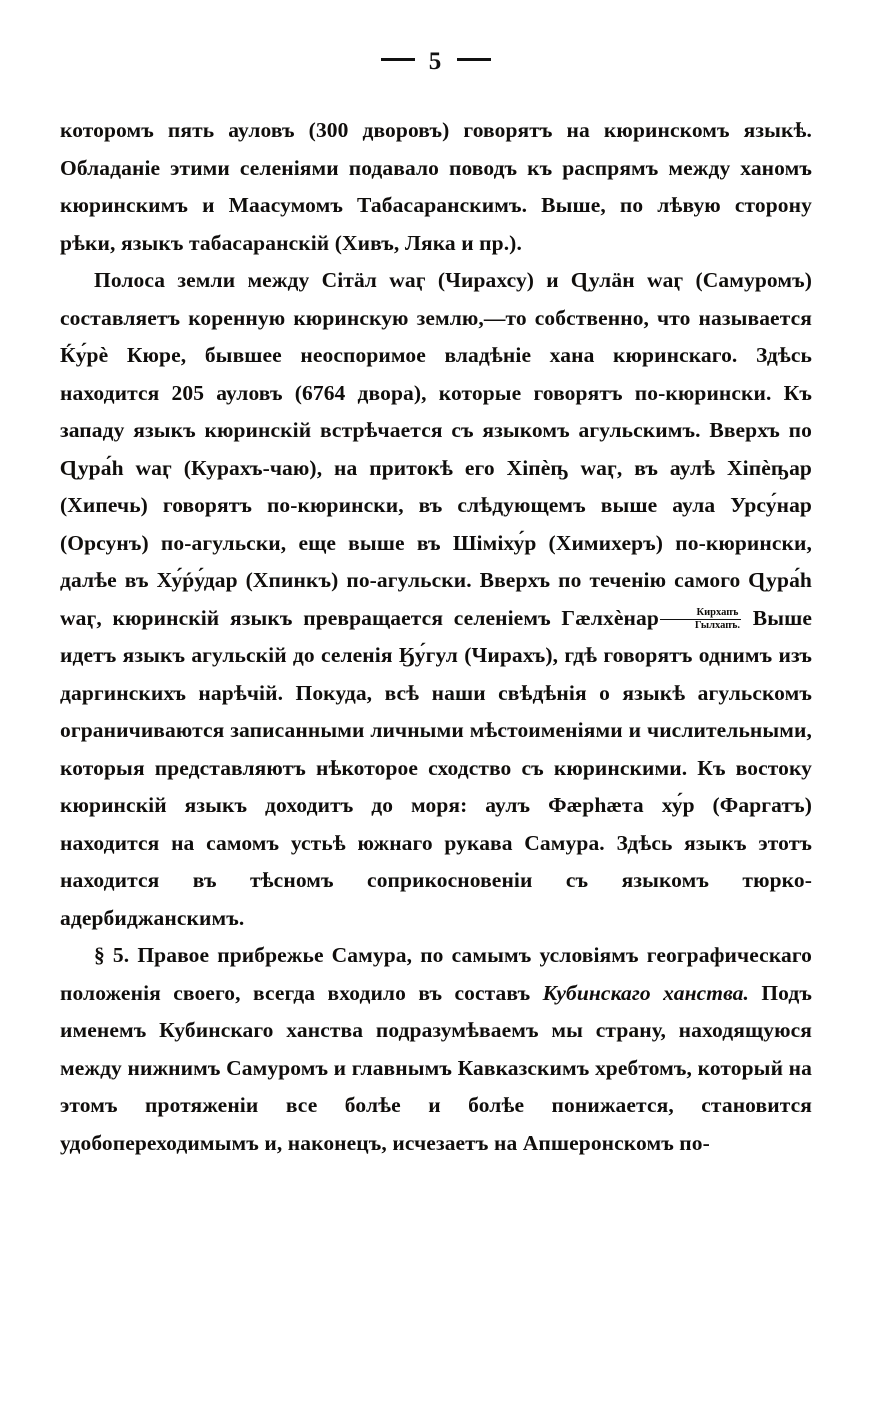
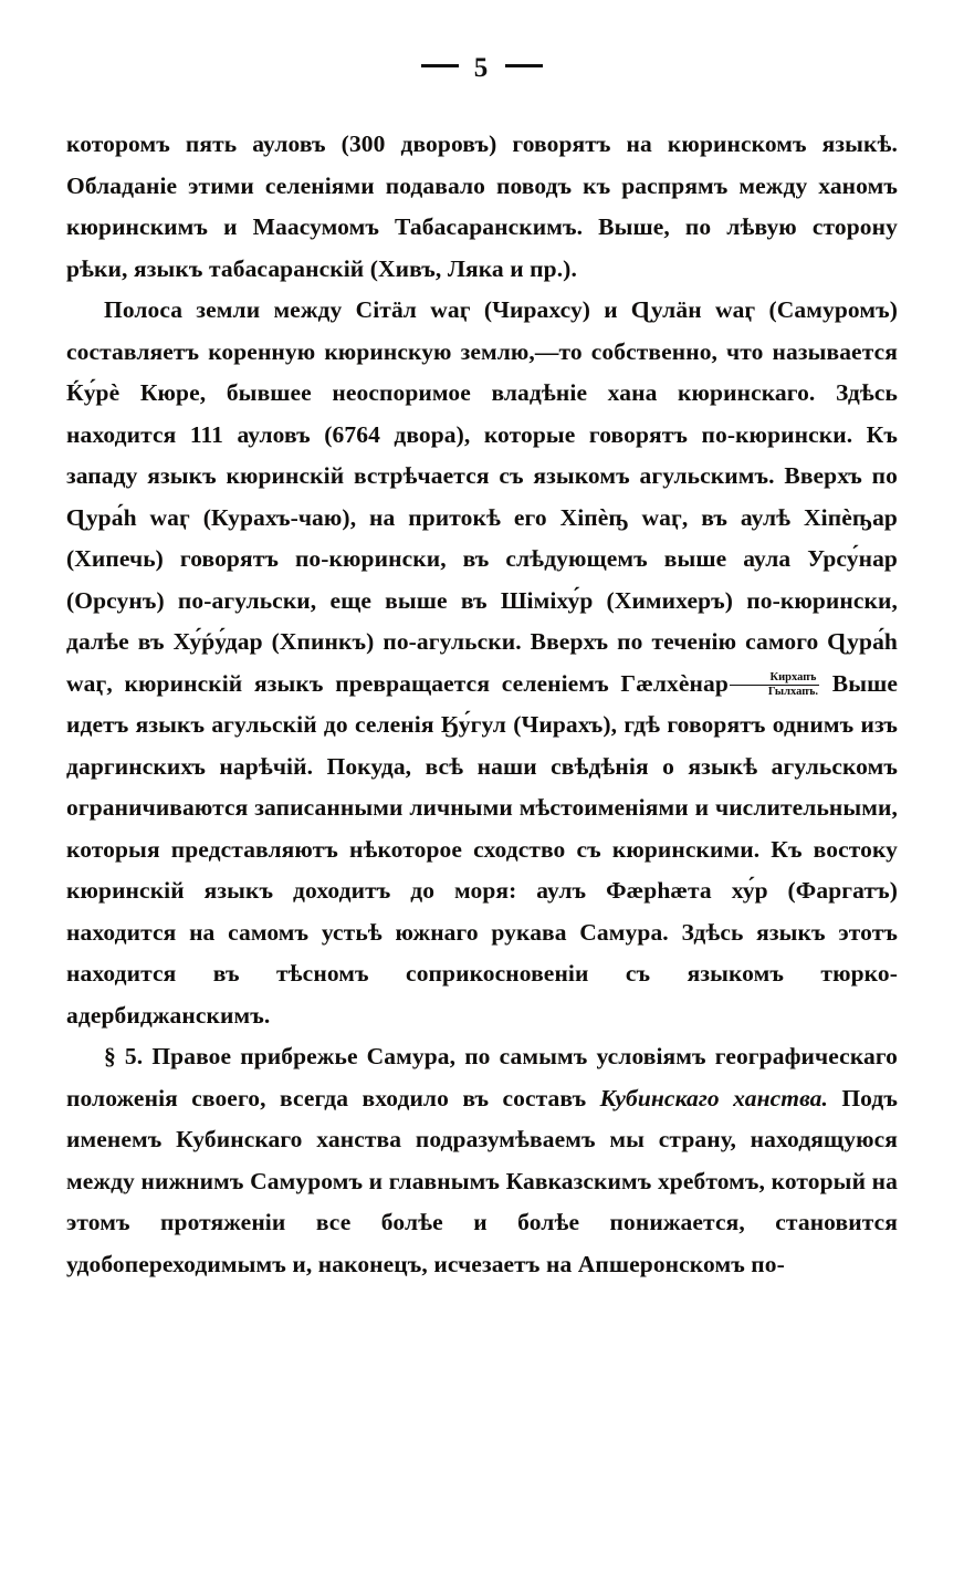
  5
  которомъ пять ауловъ (300 дворовъ) говорятъ на кюринскомъ языкѣ. Обладаніе этими селеніями подавало поводъ къ распрямъ между ханомъ кюринскимъ и Маасумомъ Табасаранскимъ. Выше, по лѣвую сторону рѣки, языкъ табасаранскій (Хивъ, Ляка и пр.).
- Полоса земли между Сітӓл waӷ (Чирахсу) и Ɋулӓн waӷ (Самуромъ) составляетъ коренную кюринскую землю,—то собственно, что называется Ќу́рѐ Кюре, бывшее неоспоримое владѣніе хана кюринскаго. Здѣсь находится 205 ауловъ (6764 двора), которые говорятъ по-кюрински. Къ западу языкъ кюринскій встрѣчается съ языкомъ агульскимъ. Вверхъ по Ɋура́h waӷ (Курахъ-чаю), на притокѣ его Хіпѐҧ waӷ, въ аулѣ Хіпѐҧар (Хипечь) говорятъ по-кюрински, въ слѣдующемъ выше аула Урсу́нар (Орсунъ) по-агульски, еще выше въ Шіміху́р (Химихеръ) по-кюрински, далѣе въ Ху́ṕу́дар (Хпинкъ) по-агульски. Вверхъ по теченію самого Ɋура́h waӷ, кюринскій языкъ превращается селеніемъ Гӕлхѐнар
+ Полоса земли между Сітӓл waӷ (Чирахсу) и Ɋулӓн waӷ (Самуромъ) составляетъ коренную кюринскую землю,—то собственно, что называется Ќу́рѐ Кюре, бывшее неоспоримое владѣніе хана кюринскаго. Здѣсь находится 111 ауловъ (6764 двора), которые говорятъ по-кюрински. Къ западу языкъ кюринскій встрѣчается съ языкомъ агульскимъ. Вверхъ по Ɋура́h waӷ (Курахъ-чаю), на притокѣ его Хіпѐҧ waӷ, въ аулѣ Хіпѐҧар (Хипечь) говорятъ по-кюрински, въ слѣдующемъ выше аула Урсу́нар (Орсунъ) по-агульски, еще выше въ Шіміху́р (Химихеръ) по-кюрински, далѣе въ Ху́ṕу́дар (Хпинкъ) по-агульски. Вверхъ по теченію самого Ɋура́h waӷ, кюринскій языкъ превращается селеніемъ Гӕлхѐнар
  Кирхапъ
  Гылхапъ.
  Выше идетъ языкъ агульскій до селенія Ӄу́гул (Чирахъ), гдѣ говорятъ однимъ изъ даргинскихъ нарѣчій. Покуда, всѣ наши свѣдѣнія о языкѣ агульскомъ ограничиваются записанными личными мѣстоименіями и числительными, которыя представляютъ нѣкоторое сходство съ кюринскими. Къ востоку кюринскій языкъ доходитъ до моря: аулъ Фӕрhӕта ху́р (Фаргатъ) находится на самомъ устьѣ южнаго рукава Самура. Здѣсь языкъ этотъ находится въ тѣсномъ соприкосновеніи съ языкомъ тюрко-адербиджанскимъ.
  § 5. Правое прибрежье Самура, по самымъ условіямъ географическаго положенія своего, всегда входило въ составъ Кубинскаго ханства. Подъ именемъ Кубинскаго ханства подразумѣваемъ мы страну, находящуюся между нижнимъ Самуромъ и главнымъ Кавказскимъ хребтомъ, который на этомъ протяженіи все болѣе и болѣе понижается, становится удобопереходимымъ и, наконецъ, исчезаетъ на Апшеронскомъ по-
